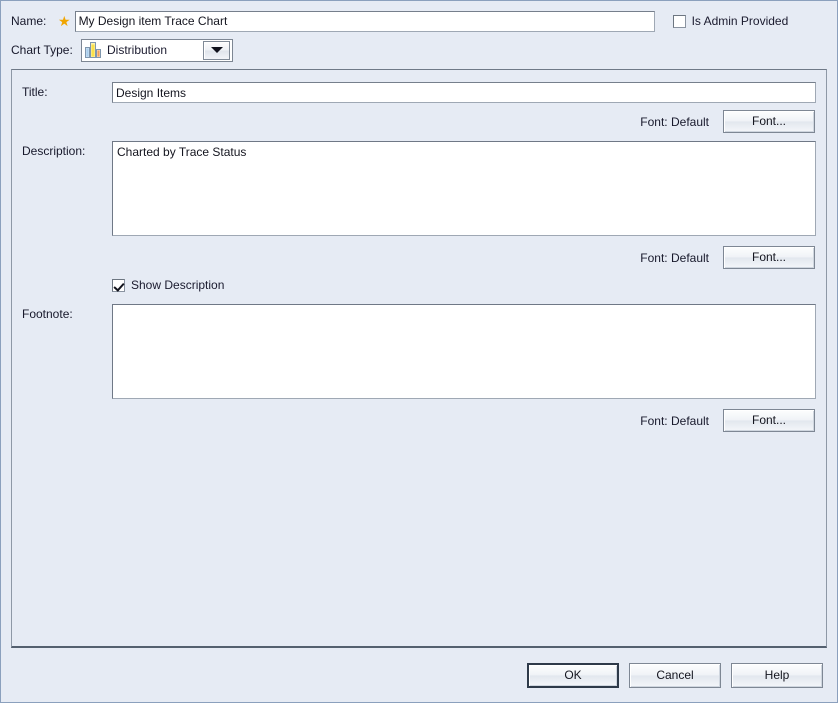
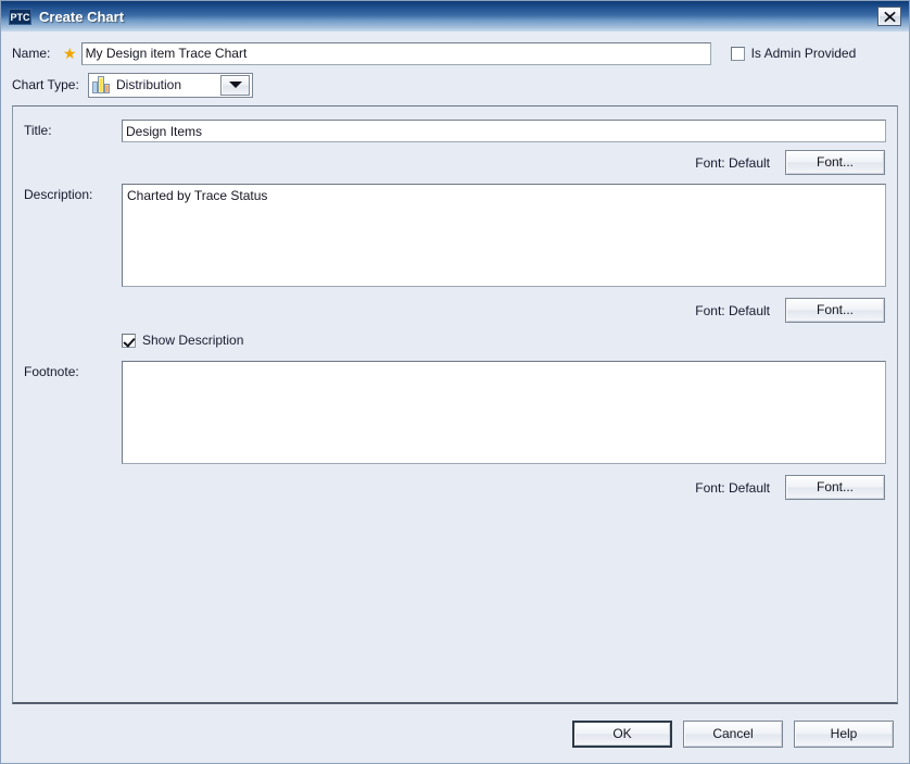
+ PTC
+ Create Chart
  Name:
  ★
  My Design item Trace Chart
  Is Admin Provided
  Chart Type:
  Distribution
  Title:
  Design Items
  Font: Default
  Font...
  Description:
  Charted by Trace Status
  Font: Default
  Font...
  Show Description
  Footnote:
  Font: Default
  Font...
  OK
  Cancel
  Help
